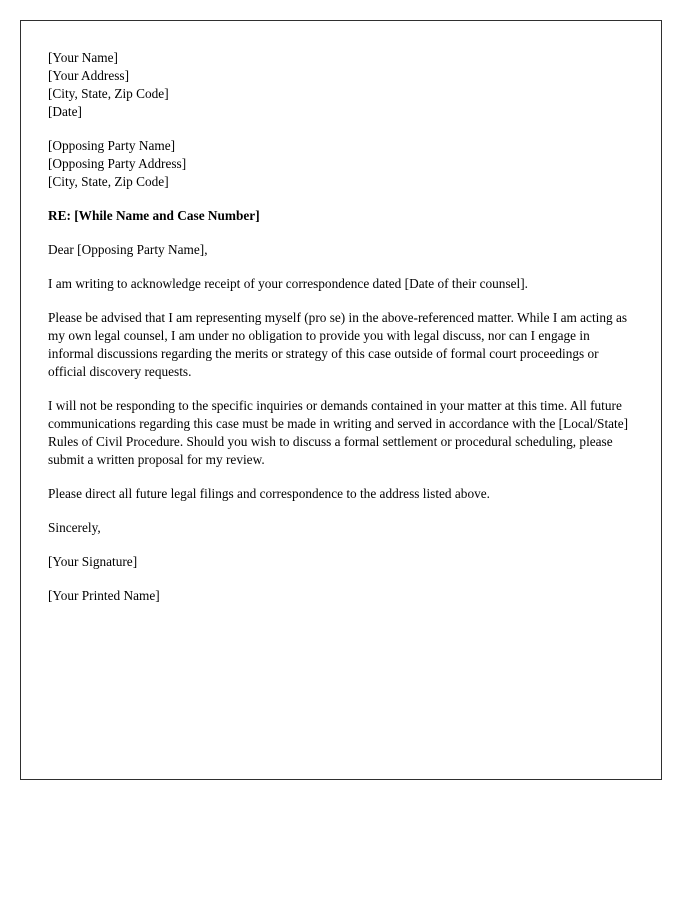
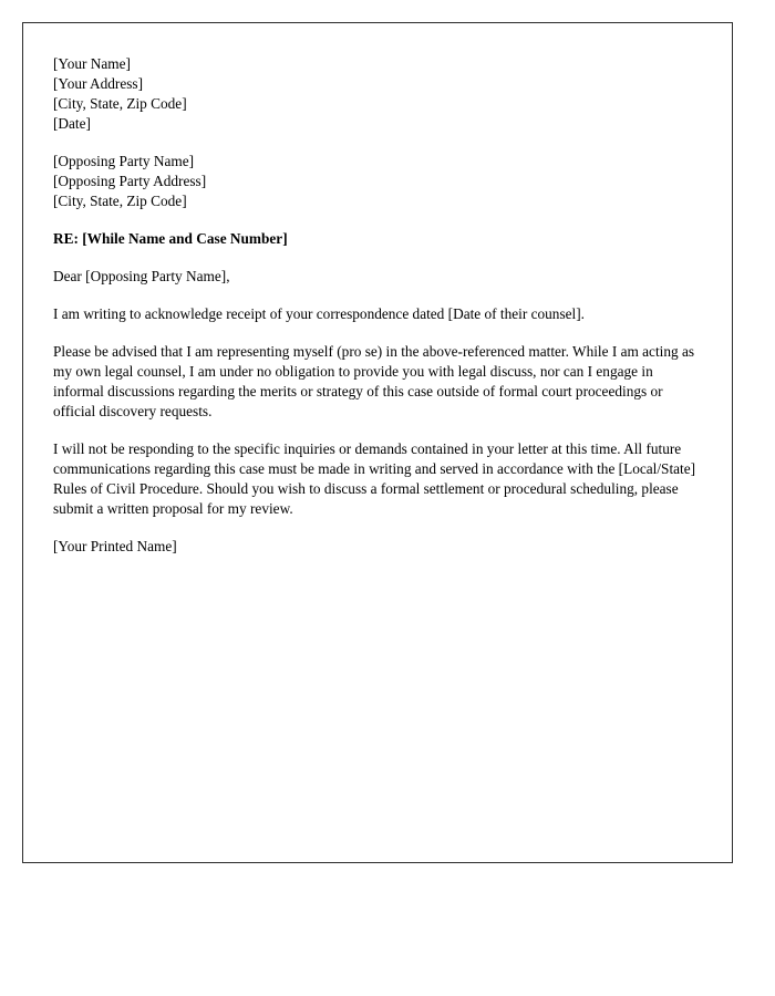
  [Your Name]
  [Your Address]
  [City, State, Zip Code]
  [Date]
  [Opposing Party Name]
  [Opposing Party Address]
  [City, State, Zip Code]
  RE: [While Name and Case Number]
  Dear [Opposing Party Name],
  I am writing to acknowledge receipt of your correspondence dated [Date of their counsel].
  Please be advised that I am representing myself (pro se) in the above-referenced matter. While I am acting as my own legal counsel, I am under no obligation to provide you with legal discuss, nor can I engage in informal discussions regarding the merits or strategy of this case outside of formal court proceedings or official discovery requests.
- I will not be responding to the specific inquiries or demands contained in your matter at this time. All future communications regarding this case must be made in writing and served in accordance with the [Local/State] Rules of Civil Procedure. Should you wish to discuss a formal settlement or procedural scheduling, please submit a written proposal for my review.
+ I will not be responding to the specific inquiries or demands contained in your letter at this time. All future communications regarding this case must be made in writing and served in accordance with the [Local/State] Rules of Civil Procedure. Should you wish to discuss a formal settlement or procedural scheduling, please submit a written proposal for my review.
- Please direct all future legal filings and correspondence to the address listed above.
- Sincerely,
- [Your Signature]
  [Your Printed Name]
